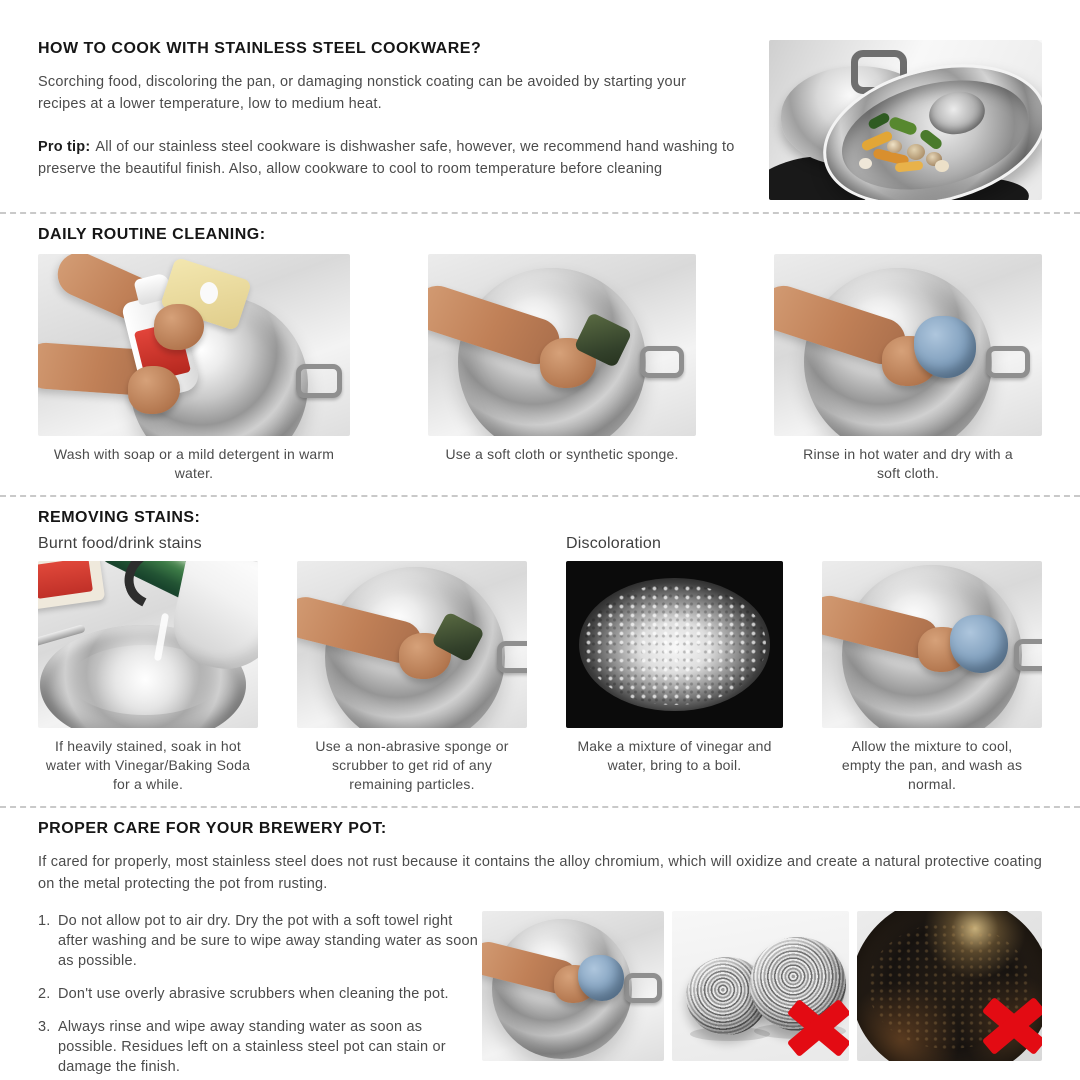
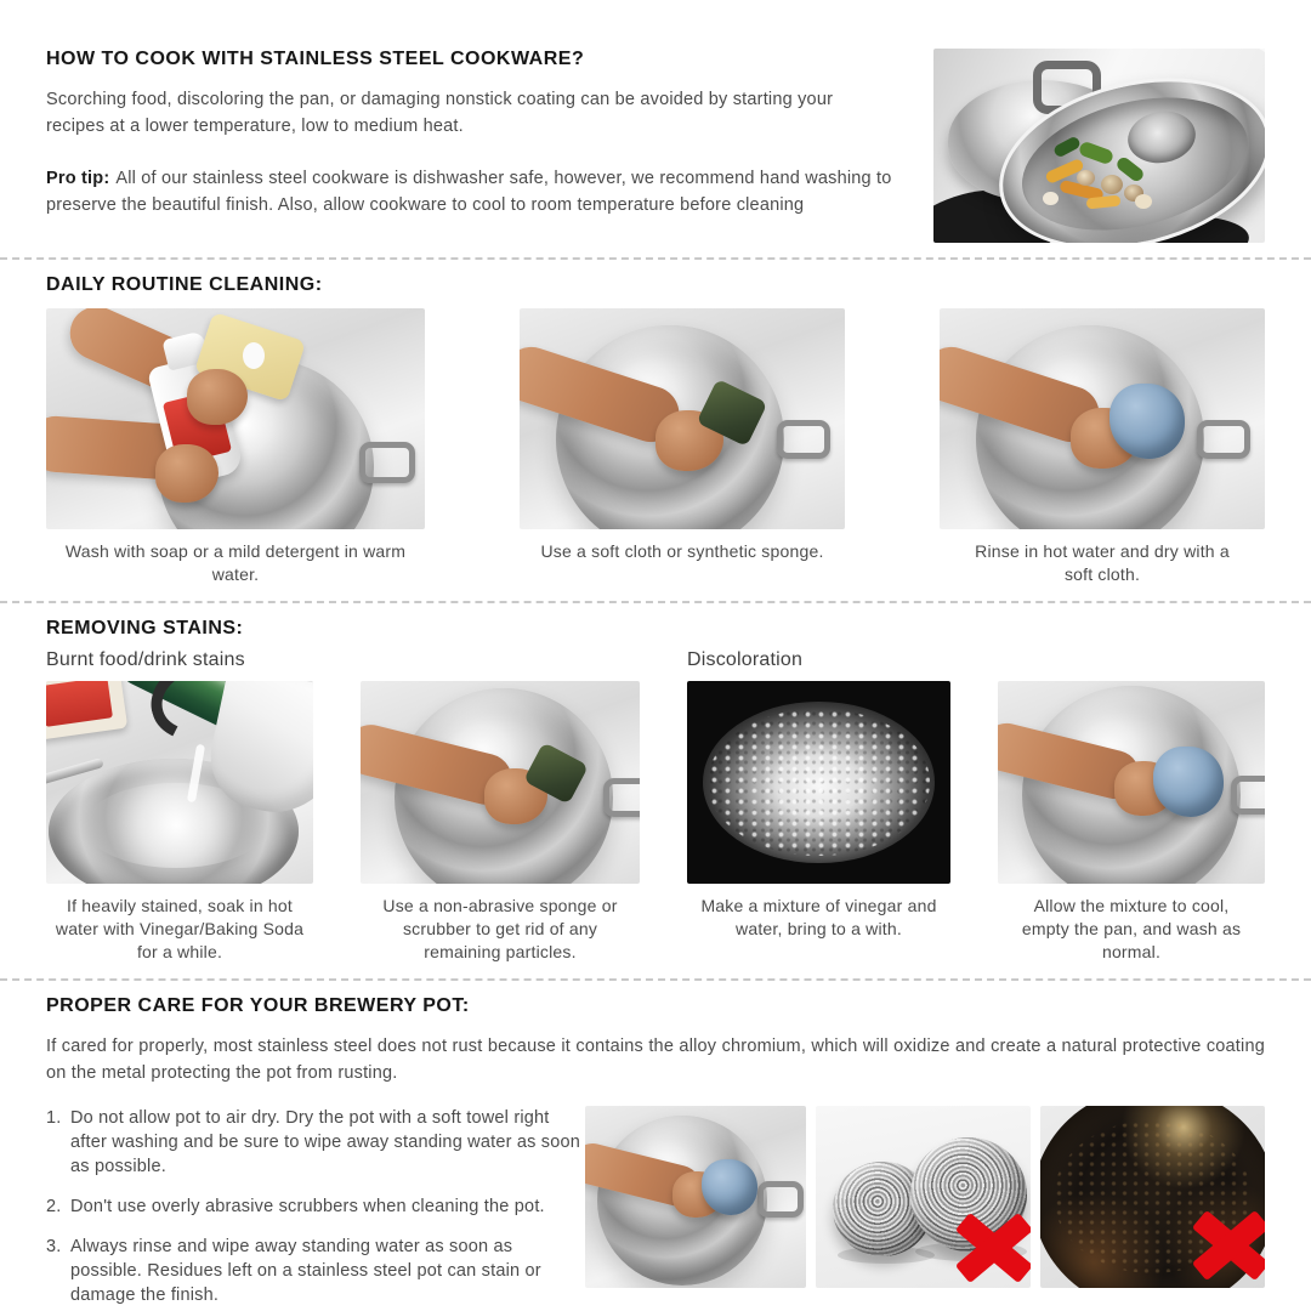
  HOW TO COOK WITH STAINLESS STEEL COOKWARE?
  Scorching food, discoloring the pan, or damaging nonstick coating can be avoided by starting your recipes at a lower temperature, low to medium heat.
  Pro tip: All of our stainless steel cookware is dishwasher safe, however, we recommend hand washing to preserve the beautiful finish. Also, allow cookware to cool to room temperature before cleaning
  DAILY ROUTINE CLEANING:
  Wash with soap or a mild detergent in warm water.
  Use a soft cloth or synthetic sponge.
  Rinse in hot water and dry with a soft cloth.
  REMOVING STAINS:
  Burnt food/drink stains
  If heavily stained, soak in hot water with Vinegar/Baking Soda for a while.
  Use a non-abrasive sponge or scrubber to get rid of any remaining particles.
  Discoloration
- Make a mixture of vinegar and water, bring to a boil.
+ Make a mixture of vinegar and water, bring to a with.
  Allow the mixture to cool, empty the pan, and wash as normal.
  PROPER CARE FOR YOUR BREWERY POT:
  If cared for properly, most stainless steel does not rust because it contains the alloy chromium, which will oxidize and create a natural protective coating on the metal protecting the pot from rusting.
  1.
  Do not allow pot to air dry. Dry the pot with a soft towel right after washing and be sure to wipe away standing water as soon as possible.
  2.
  Don't use overly abrasive scrubbers when cleaning the pot.
  3.
  Always rinse and wipe away standing water as soon as possible. Residues left on a stainless steel pot can stain or damage the finish.
